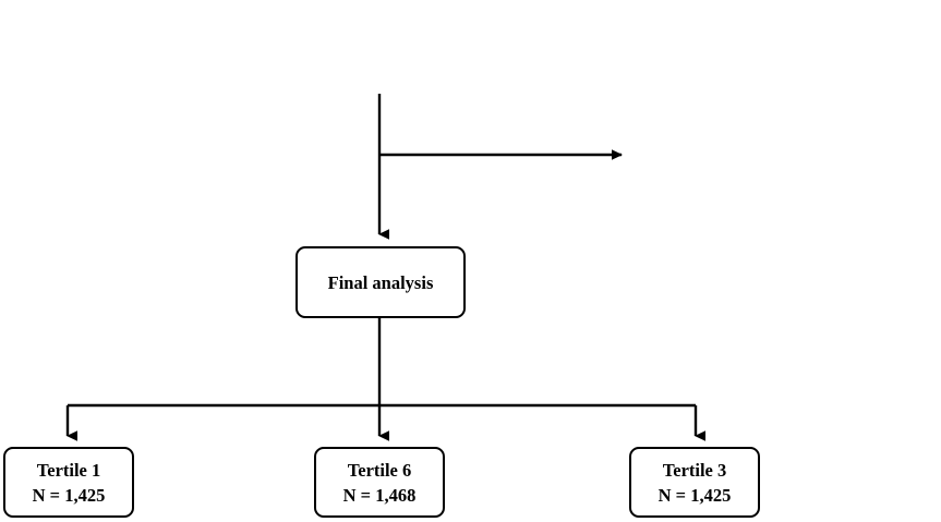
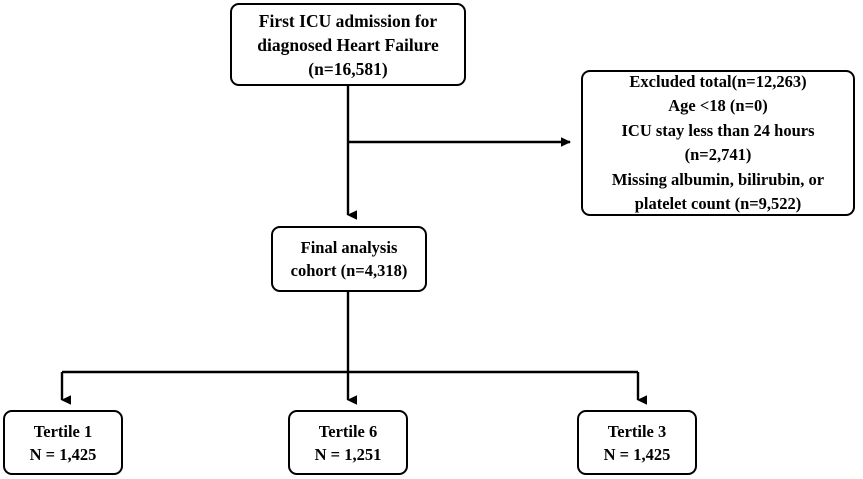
+ First ICU admission for
+ diagnosed Heart Failure
+ (n=16,581)
+ Excluded total(n=12,263)
+ Age <18 (n=0)
+ ICU stay less than 24 hours
+ (n=2,741)
+ Missing albumin, bilirubin, or
+ platelet count (n=9,522)
  Final analysis
+ cohort (n=4,318)
  Tertile 1
  N = 1,425
  Tertile 6
- N = 1,468
+ N = 1,251
  Tertile 3
  N = 1,425
